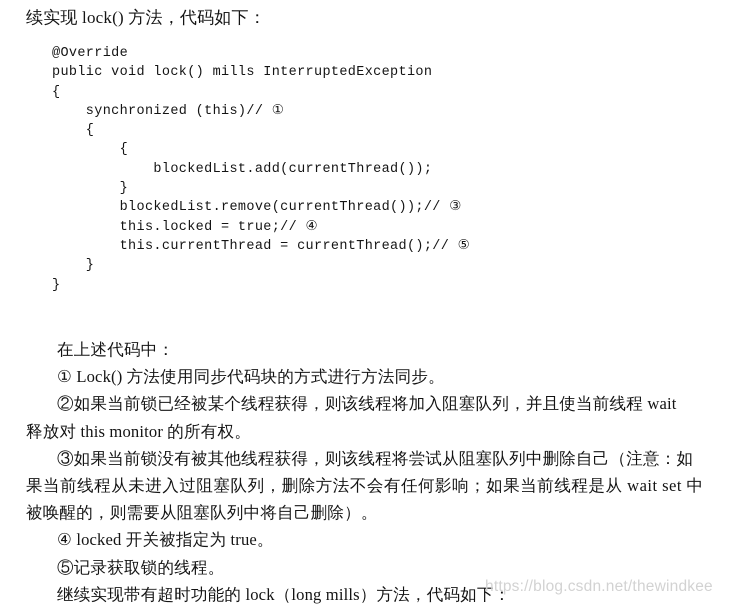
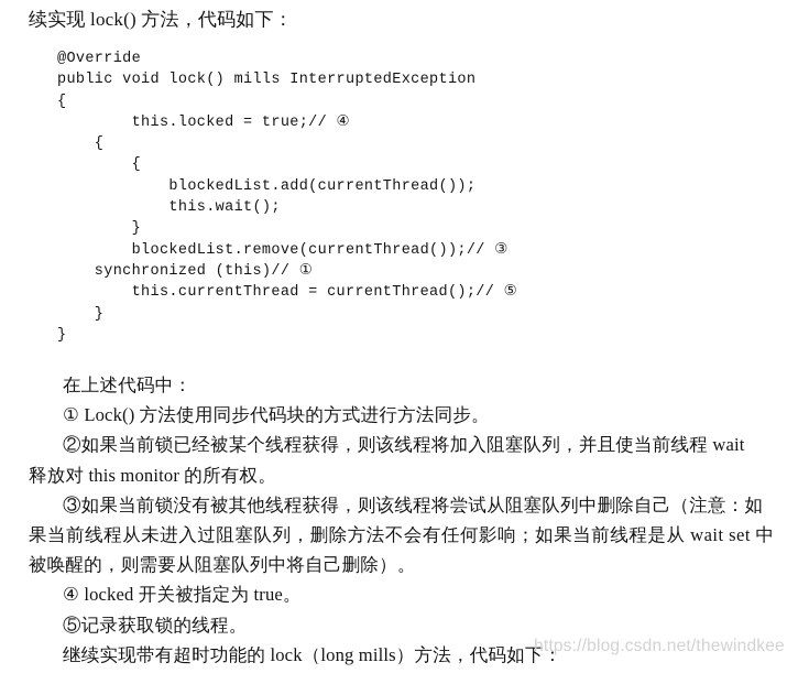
  续实现 lock() 方法，代码如下：
  @Override
  public void lock() mills InterruptedException
  {
- synchronized (this)// ①
+ this.locked = true;// ④
  {
  {
  blockedList.add(currentThread());
+ this.wait();
  }
  blockedList.remove(currentThread());// ③
- this.locked = true;// ④
+ synchronized (this)// ①
  this.currentThread = currentThread();// ⑤
  }
  }
  在上述代码中：
  ① Lock() 方法使用同步代码块的方式进行方法同步。
  ②如果当前锁已经被某个线程获得，则该线程将加入阻塞队列，并且使当前线程 wait
  释放对 this monitor 的所有权。
  ③如果当前锁没有被其他线程获得，则该线程将尝试从阻塞队列中删除自己（注意：如
  果当前线程从未进入过阻塞队列，删除方法不会有任何影响；如果当前线程是从 wait set 中
  被唤醒的，则需要从阻塞队列中将自己删除）。
  ④ locked 开关被指定为 true。
  ⑤记录获取锁的线程。
  继续实现带有超时功能的 lock（long mills）方法，代码如下：
  https://blog.csdn.net/thewindkee
